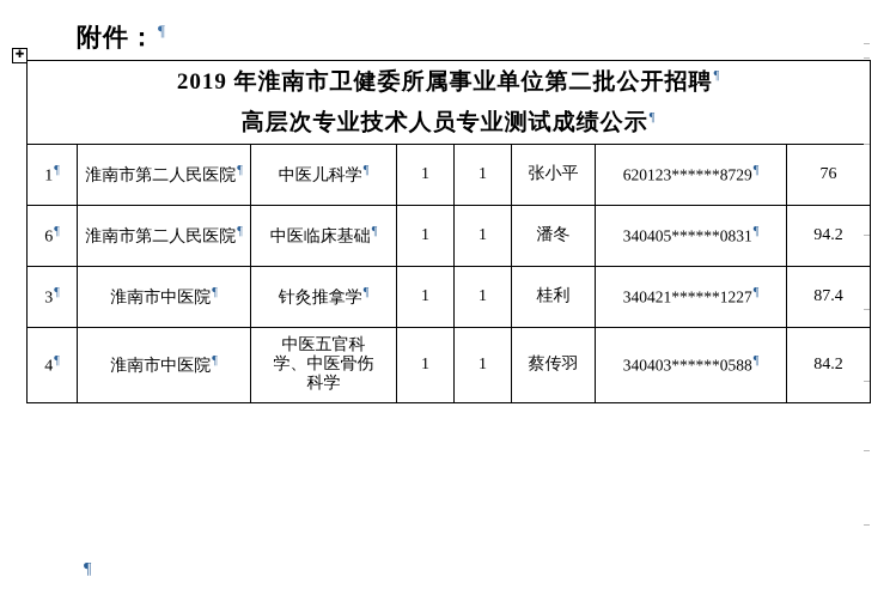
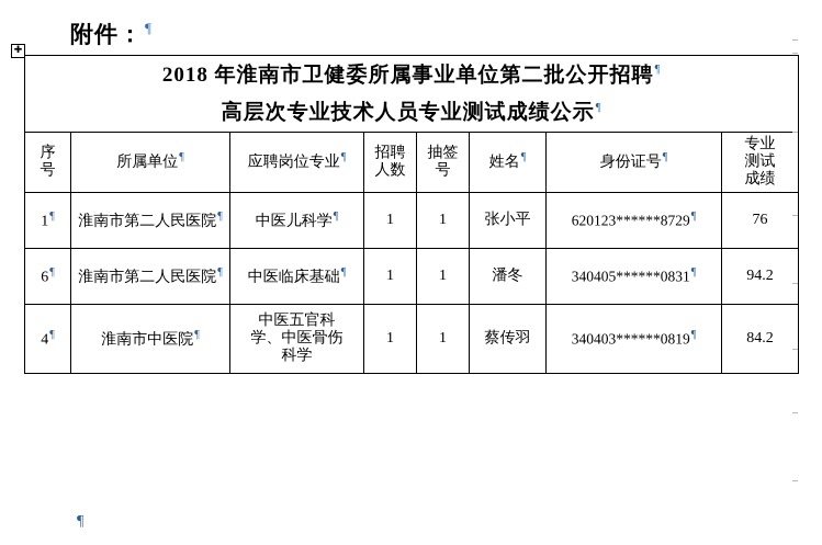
  附件： ¶
  ✚
- 2019 年淮南市卫健委所属事业单位第二批公开招聘¶
+ 2018 年淮南市卫健委所属事业单位第二批公开招聘¶
  高层次专业技术人员专业测试成绩公示¶
+ 序 号	所属单位¶	应聘岗位专业¶	招聘 人数	抽签 号	姓名¶	身份证号¶	专业 测试 成绩
  1¶	淮南市第二人民医院¶	中医儿科学¶	1	1	张小平	620123******8729¶	76
  6¶	淮南市第二人民医院¶	中医临床基础¶	1	1	潘冬	340405******0831¶	94.2
- 3¶	淮南市中医院¶	针灸推拿学¶	1	1	桂利	340421******1227¶	87.4
- 4¶	淮南市中医院¶	中医五官科 学、中医骨伤 科学	1	1	蔡传羽	340403******0588¶	84.2
+ 4¶	淮南市中医院¶	中医五官科 学、中医骨伤 科学	1	1	蔡传羽	340403******0819¶	84.2
  ¶
